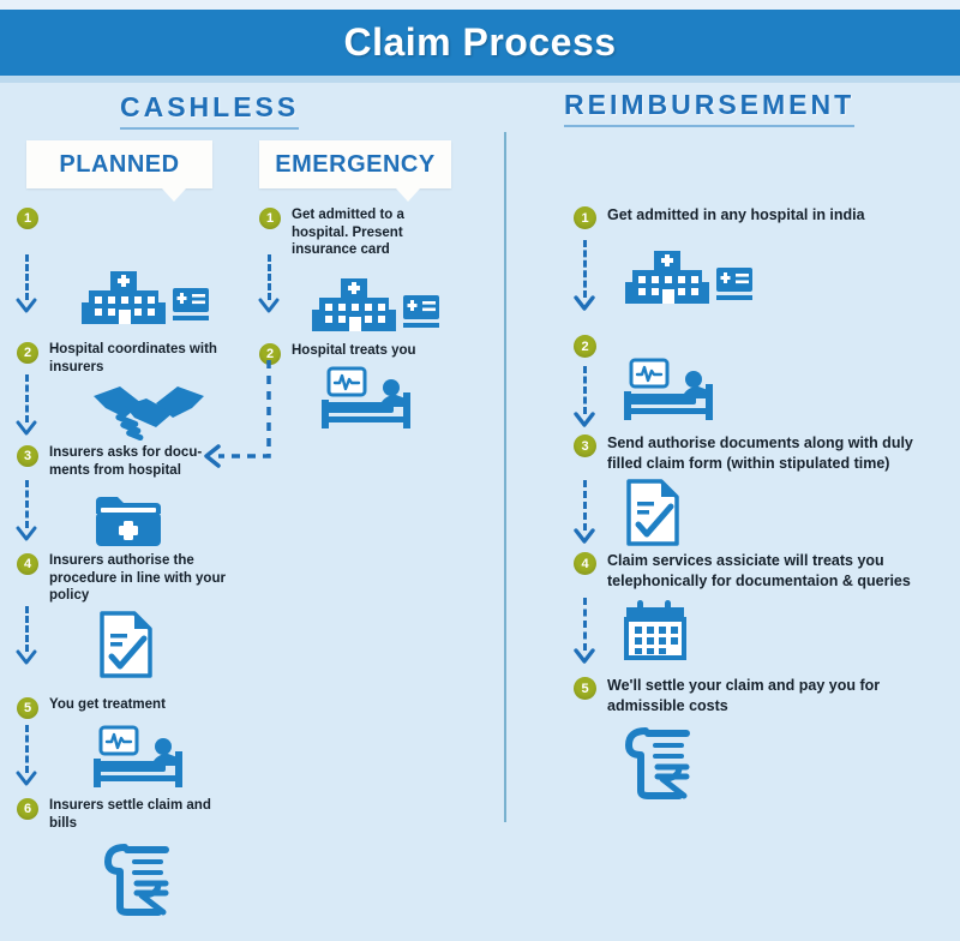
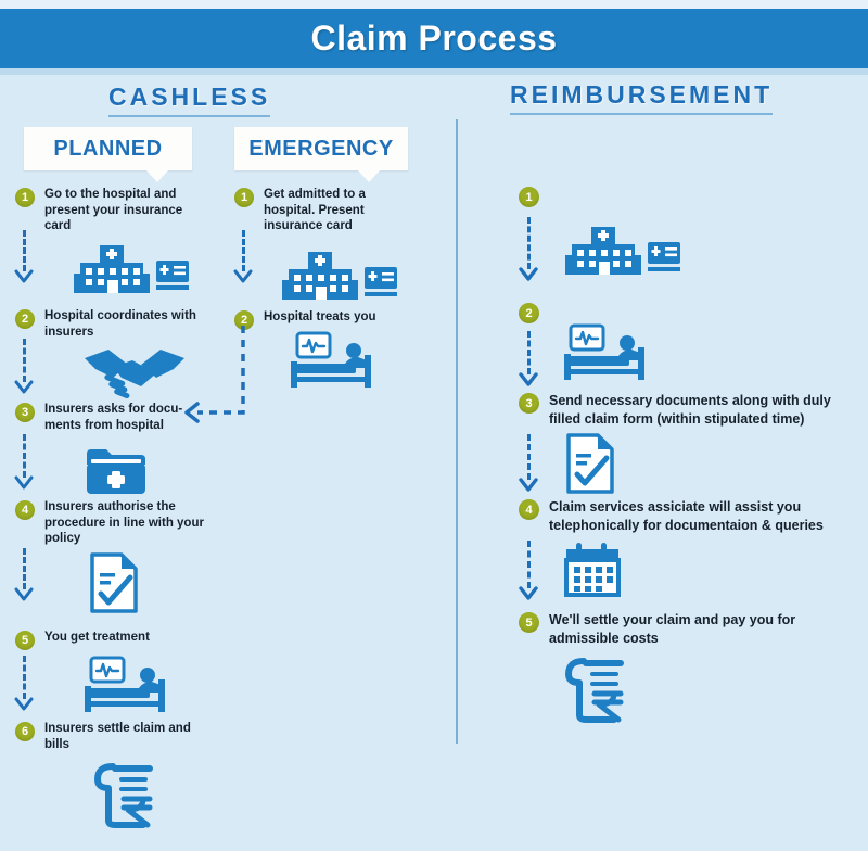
  Claim Process
  CASHLESS
  REIMBURSEMENT
  PLANNED
  EMERGENCY
  1
+ Go to the hospital and present your insurance card
  2
  Hospital coordinates with insurers
  3
  Insurers asks for docu-ments from hospital
  4
  Insurers authorise the procedure in line with your policy
  5
  You get treatment
  6
  Insurers settle claim and bills
  1
  Get admitted to a hospital. Present insurance card
  2
  Hospital treats you
  1
- Get admitted in any hospital in india
  2
  3
- Send authorise documents along with duly filled claim form (within stipulated time)
+ Send necessary documents along with duly filled claim form (within stipulated time)
  4
- Claim services assiciate will treats you telephonically for documentaion & queries
+ Claim services assiciate will assist you telephonically for documentaion & queries
  5
  We'll settle your claim and pay you for admissible costs
